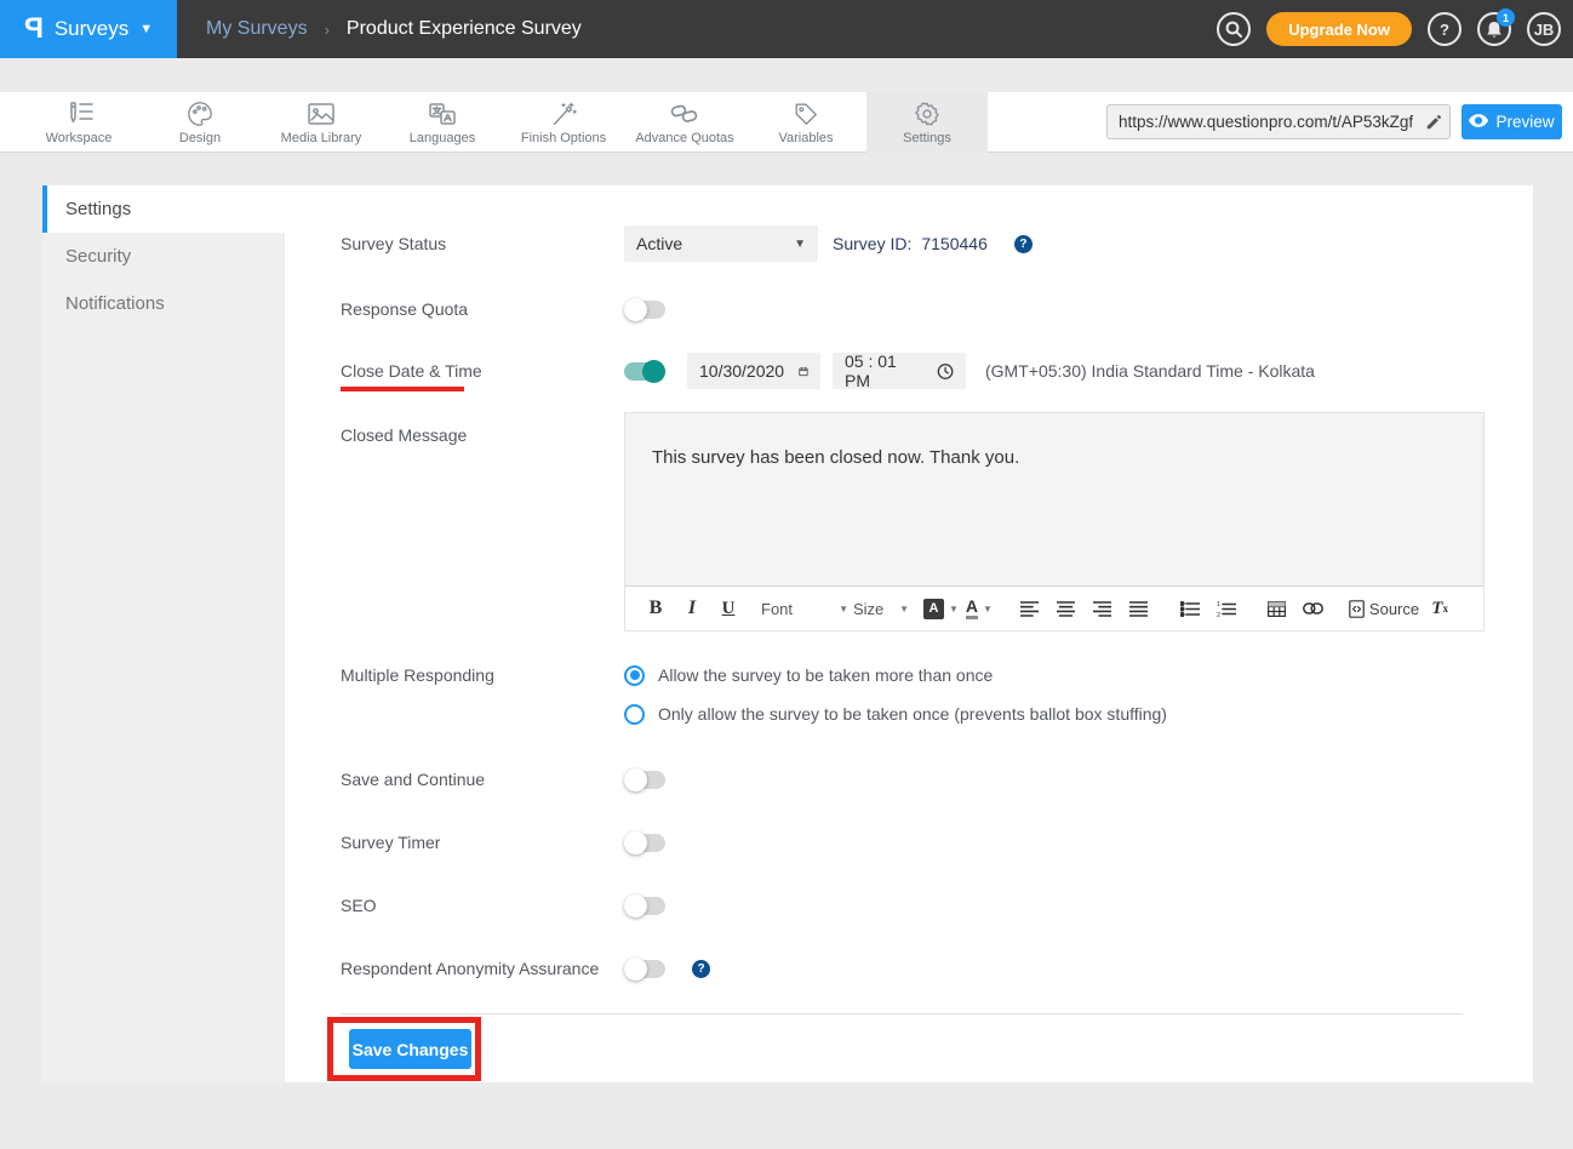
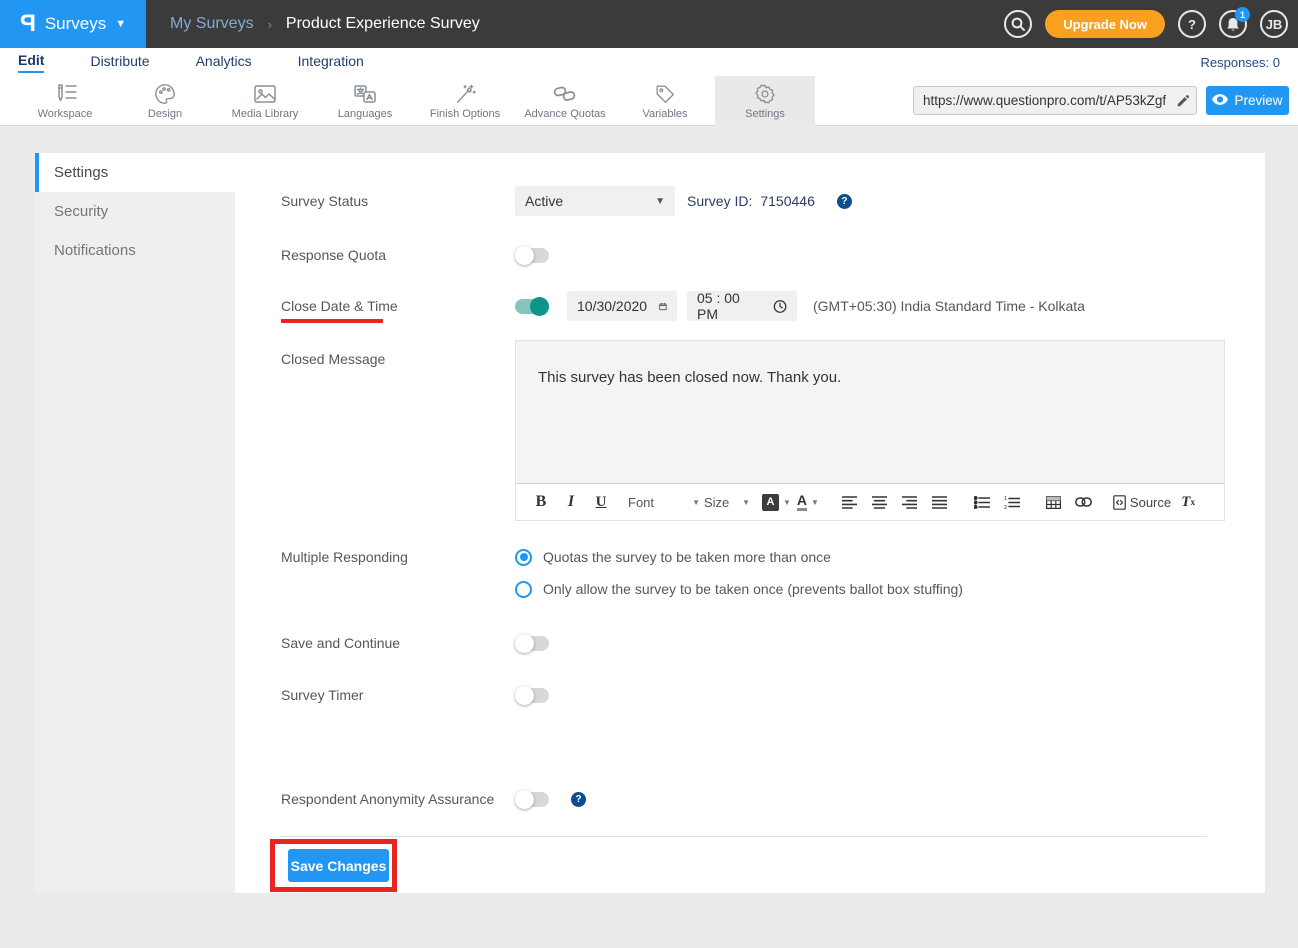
  Surveys
  ▼
  My Surveys
  ›
  Product Experience Survey
  Upgrade Now
  ?
  1
  JB
+ Edit
+ Distribute
+ Analytics
+ Integration
+ Responses: 0
  Workspace
  Design
  Media Library
  Languages
  Finish Options
  Advance Quotas
  Variables
  Settings
  https://www.questionpro.com/t/AP53kZgf
  Preview
  Settings
  Security
  Notifications
  Survey Status
  Active
  ▼
  Survey ID:
  7150446
  ?
  Response Quota
  Close Date & Time
  10/30/2020
- 05 : 01 PM
+ 05 : 00 PM
  (GMT+05:30) India Standard Time - Kolkata
  Closed Message
  This survey has been closed now. Thank you.
  B
  I
  U
  Font
  ▼
  Size
  ▼
  A
  ▼
  A
  ▼
  Source
  T
  x
  Multiple Responding
- Allow the survey to be taken more than once
+ Quotas the survey to be taken more than once
  Only allow the survey to be taken once (prevents ballot box stuffing)
  Save and Continue
  Survey Timer
- SEO
  Respondent Anonymity Assurance
  ?
  Save Changes
